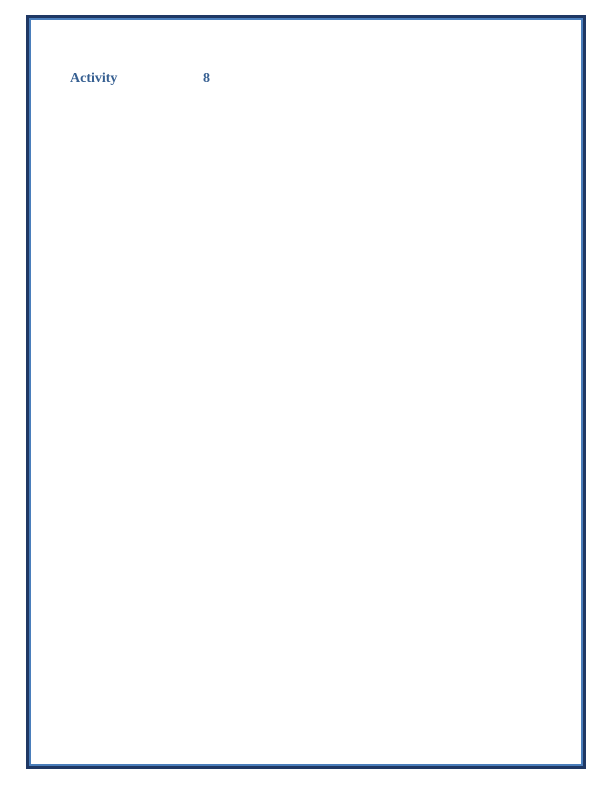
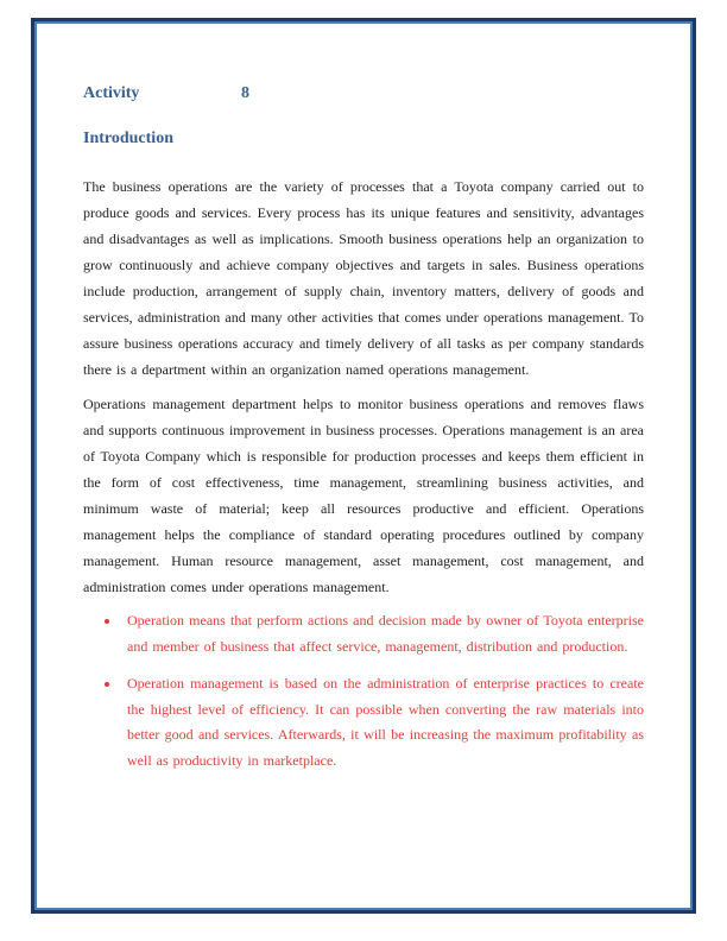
  Activity 8
+ Introduction
+ The business operations are the variety of processes that a Toyota company carried out to produce goods and services. Every process has its unique features and sensitivity, advantages and disadvantages as well as implications. Smooth business operations help an organization to grow continuously and achieve company objectives and targets in sales. Business operations include production, arrangement of supply chain, inventory matters, delivery of goods and services, administration and many other activities that comes under operations management. To assure business operations accuracy and timely delivery of all tasks as per company standards there is a department within an organization named operations management.
+ Operations management department helps to monitor business operations and removes flaws and supports continuous improvement in business processes. Operations management is an area of Toyota Company which is responsible for production processes and keeps them efficient in the form of cost effectiveness, time management, streamlining business activities, and minimum waste of material; keep all resources productive and efficient. Operations management helps the compliance of standard operating procedures outlined by company management. Human resource management, asset management, cost management, and administration comes under operations management.
+ Operation means that perform actions and decision made by owner of Toyota enterprise and member of business that affect service, management, distribution and production.
+ Operation management is based on the administration of enterprise practices to create the highest level of efficiency. It can possible when converting the raw materials into better good and services. Afterwards, it will be increasing the maximum profitability as well as productivity in marketplace.
